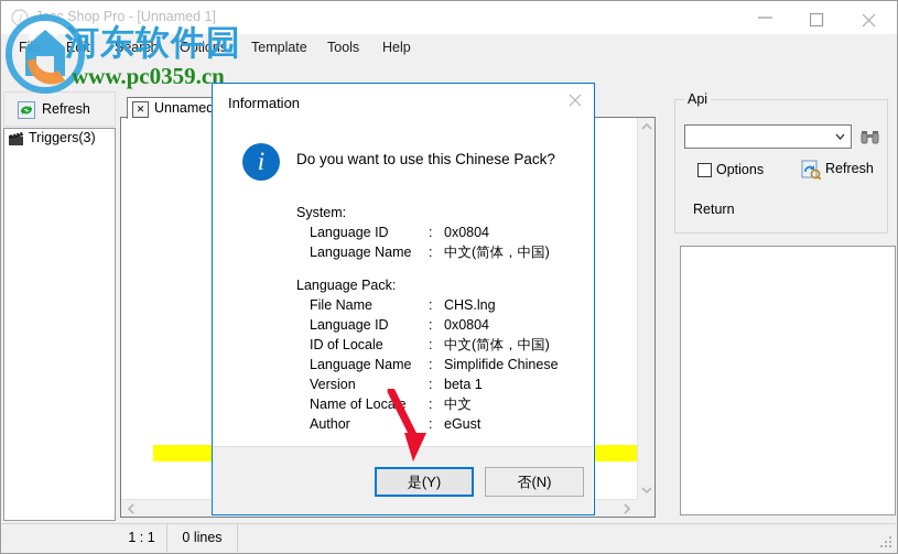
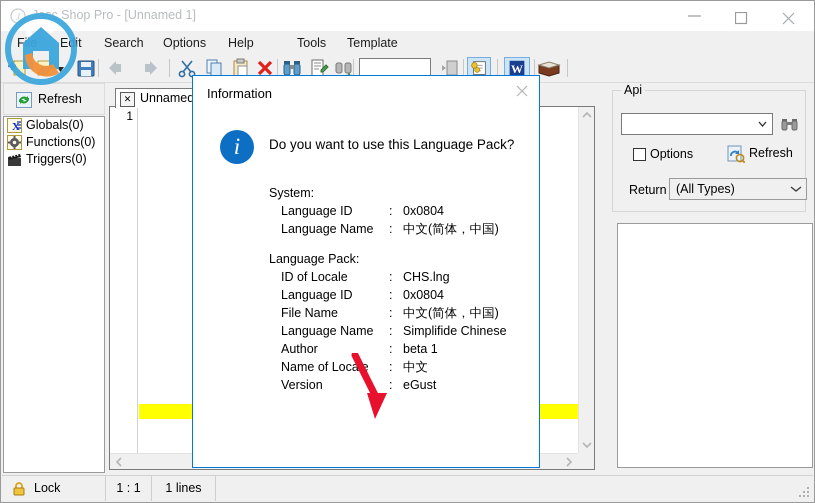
  J
  c Shop Pro - [Unnamed 1]
  Eit
  Search
  Options
- Template
+ Help
  Tools
- Help
+ Template
+ W
  Refresh
+ X
+ Globals(0)
+ Functions(0)
- Triggers(3)
+ Triggers(0)
  ✕
  Unnamed
+ 1
  Api
  Options
  Refresh
  Return
+ (All Types)
+ Lock
  1 : 1
- 0 lines
+ 1 lines
  Information
  i
- Do you want to use this Chinese Pack?
+ Do you want to use this Language Pack?
  System:
  Language ID : 0x0804
  Language Name : 中文(简体，中国)
  Language Pack:
- File Name : CHS.lng
+ ID of Locale : CHS.lng
  Language ID : 0x0804
- ID of Locale : 中文(简体，中国)
+ File Name : 中文(简体，中国)
  Language Name : Simplifide Chinese
- Version : beta 1
+ Author : beta 1
  Name of Locae : 中文
- Author : eGust
+ Version : eGust
- 是(Y)
- 否(N)
- 河东软件园
- www.pc0359.cn
